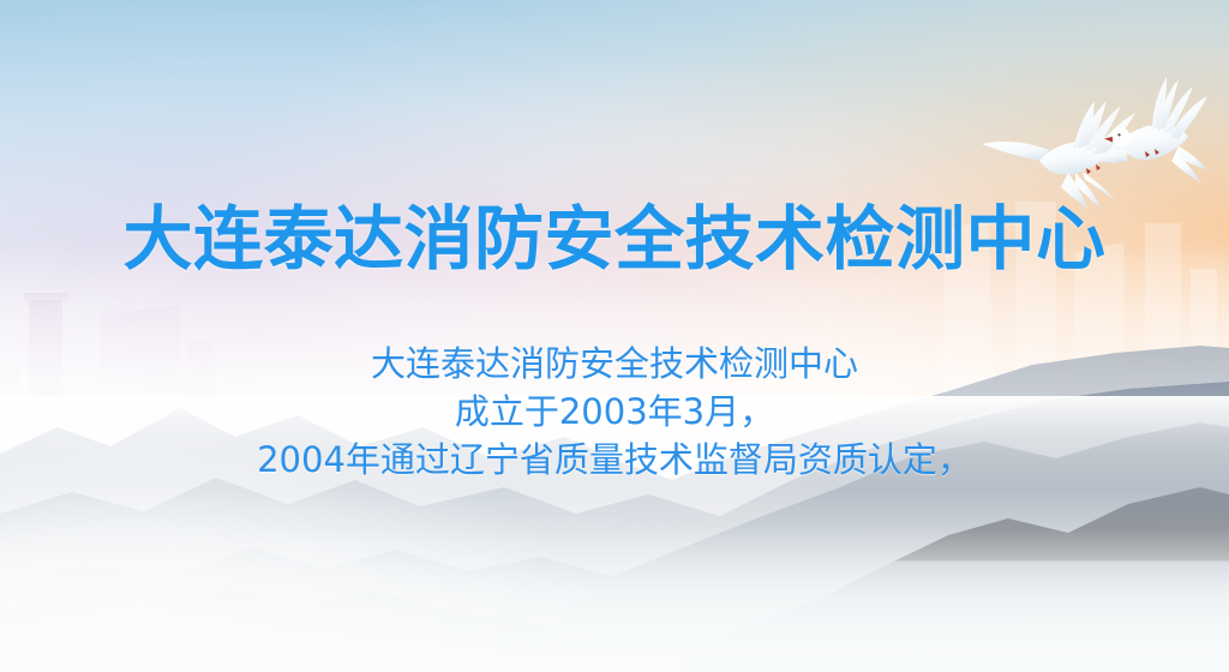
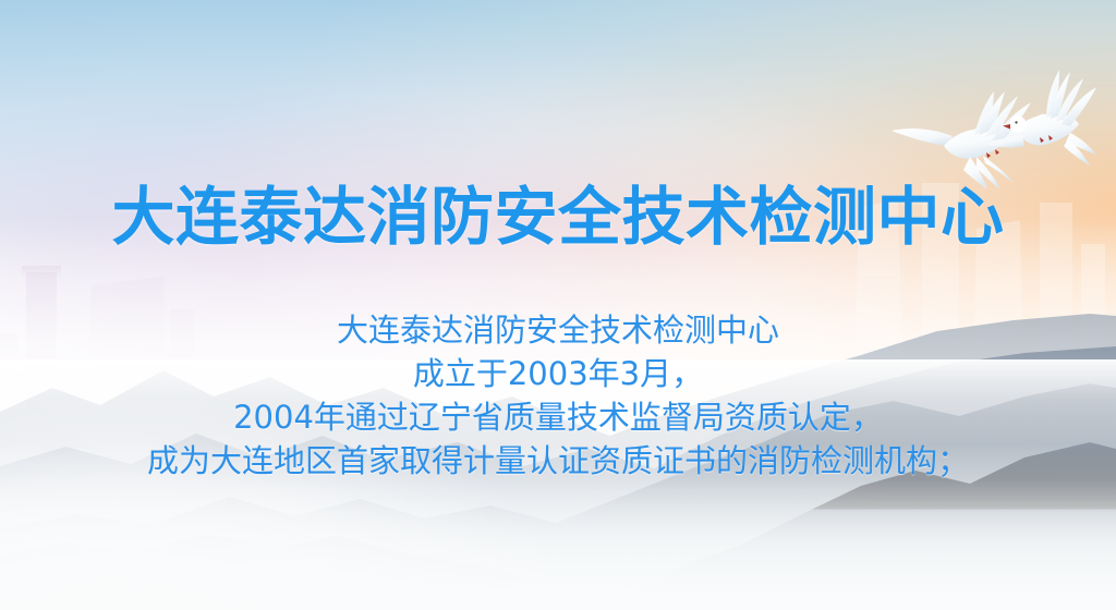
  大连泰达消防安全技术检测中心
  大连泰达消防安全技术检测中心
  成立于2003年3月，
  2004年通过辽宁省质量技术监督局资质认定，
+ 成为大连地区首家取得计量认证资质证书的消防检测机构；
